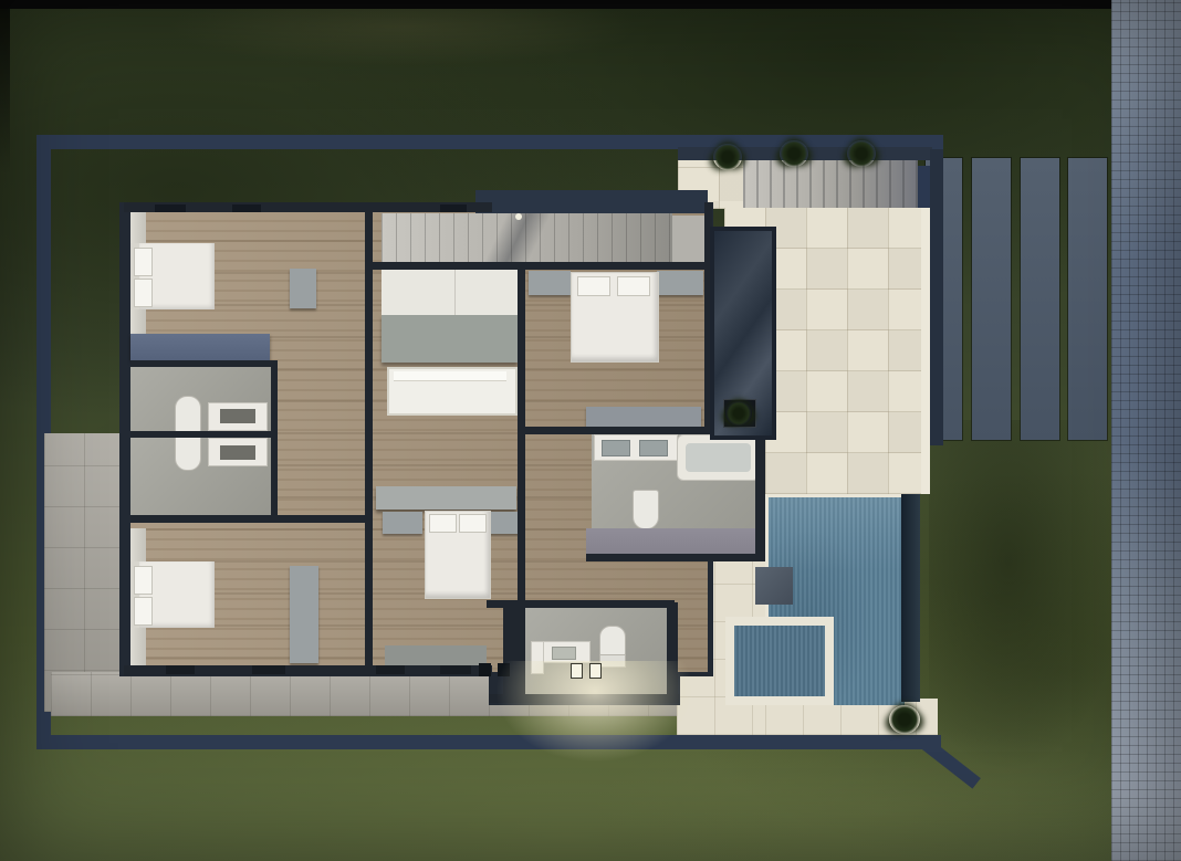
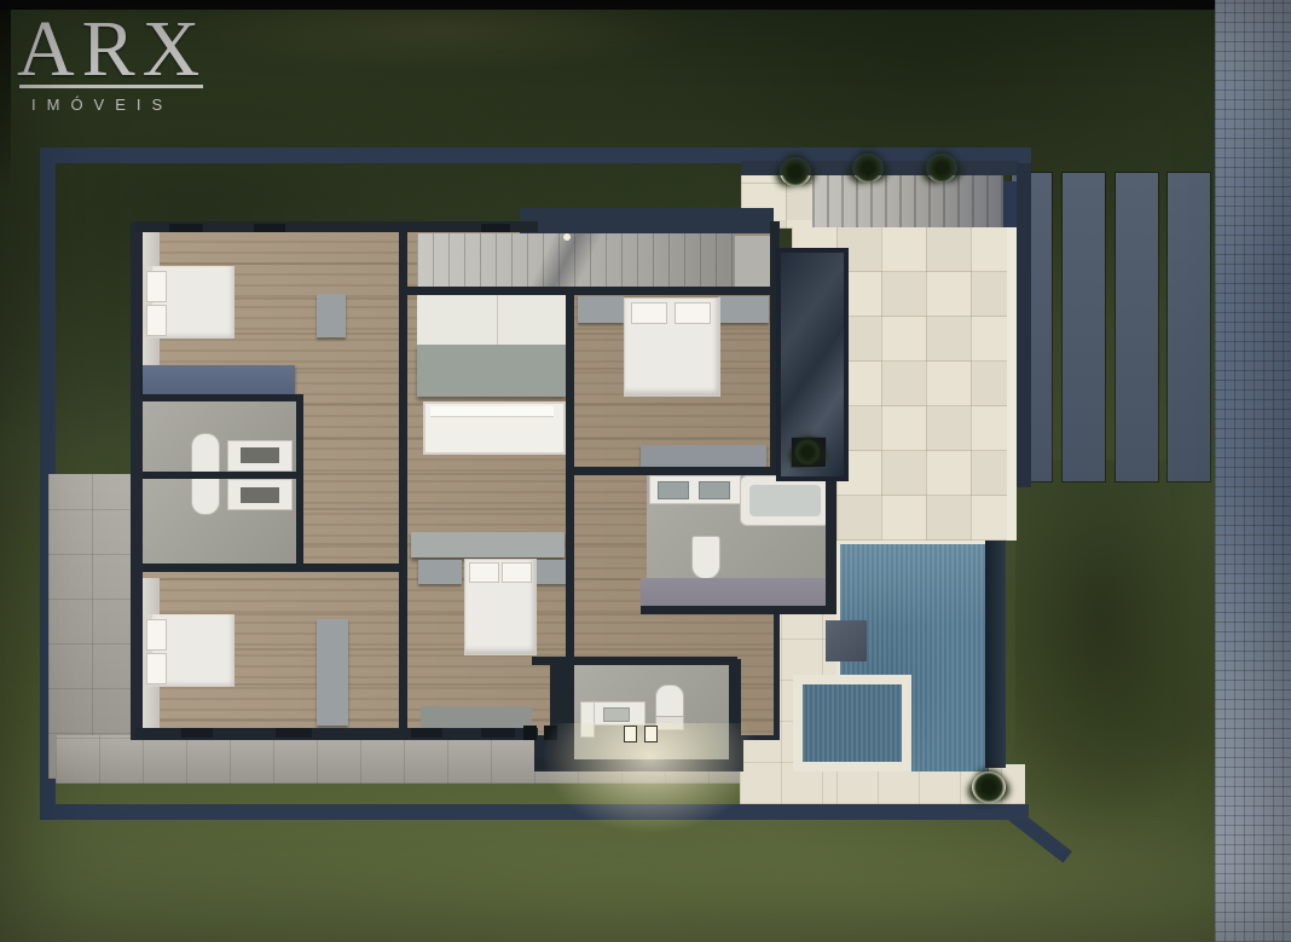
+ ARX
+ IMÓVEIS
